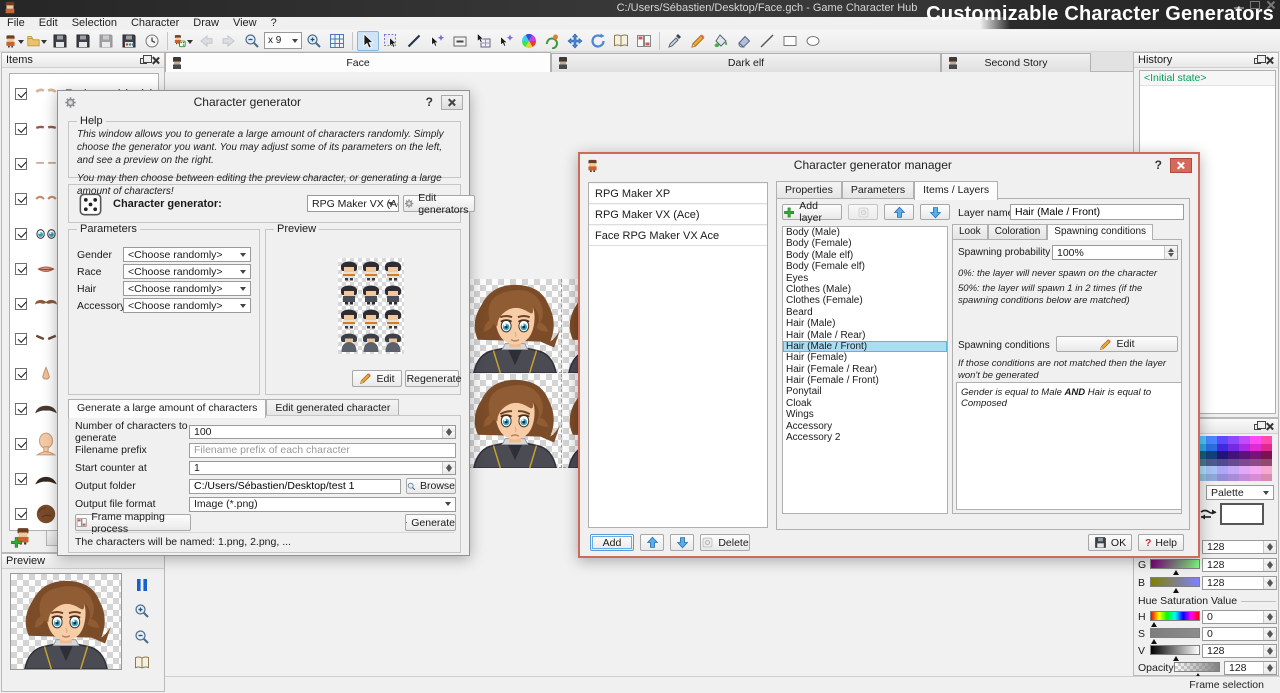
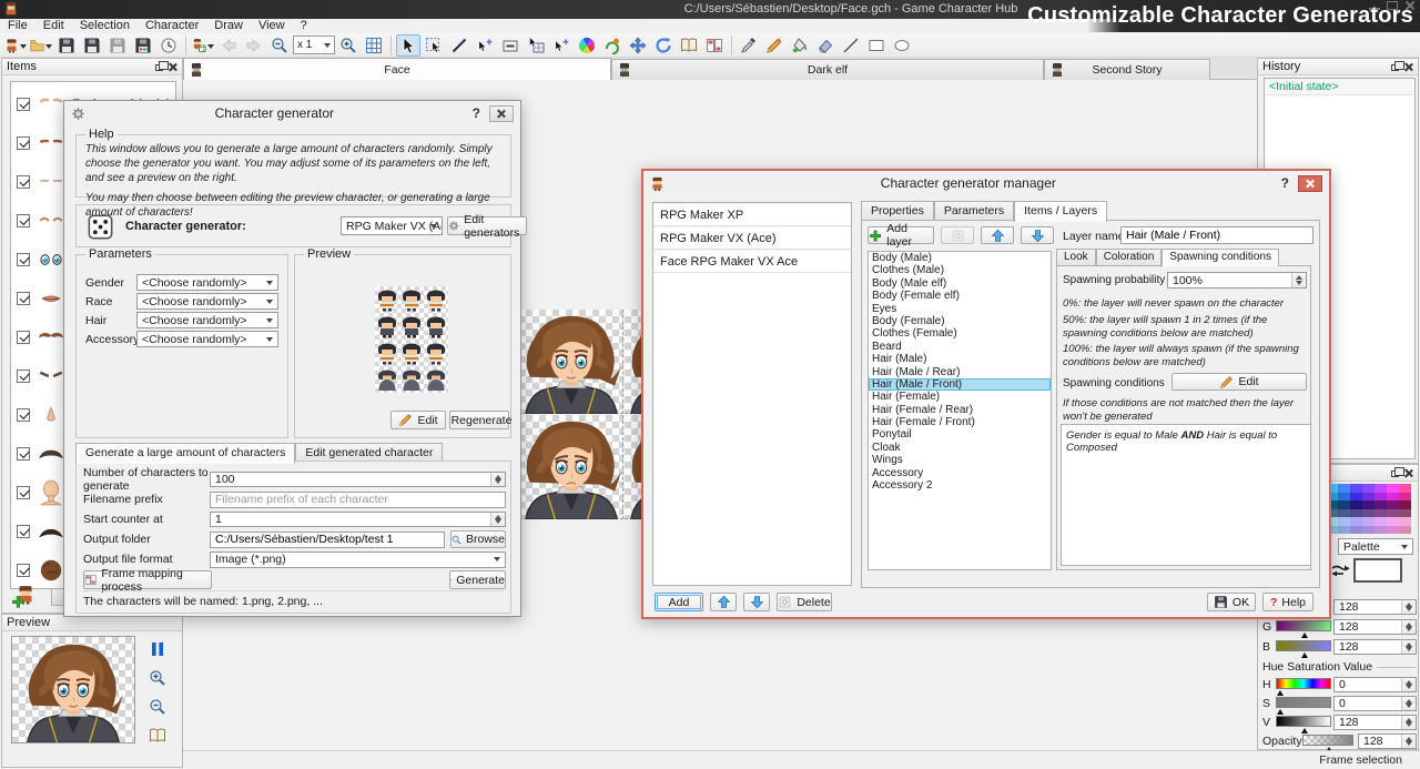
  C:/Users/Sébastien/Desktop/Face.gch - Game Character Hub
  Customizable Character Generators
  File
  Edit
  Selection
  Character
  Draw
  View
  ?
- x 9
+ x 1
  Face
  Dark elf
  Second Story
  Items
  Preview
  History
  <Initial state>
  Palette
  128
  G
  128
  B
  128
  Hue Saturation Value
  H
  0
  S
  0
  V
  128
  Opacity
  128
  Frame selection
  Character generator
  ?
  Help
  This window allows you to generate a large amount of characters randomly. Simply choose the generator you want. You may adjust some of its parameters on the left, and see a preview on the right.
  You may then choose between editing the preview character, or generating a large amount of characters!
  Character generator:
  RPG Maker VX (A
  Edit generators
  Parameters
  Gender
  <Choose randomly>
  Race
  <Choose randomly>
  Hair
  <Choose randomly>
  Accessor
  <Choose randomly>
  Preview
  Edit
  Regenerate
  Generate a large amount of characters
  Edit generated character
  Number of characters to generate
  100
  Filename prefix
  Filename prefix of each character
  Start counter at
  1
  Output folder
  C:/Users/Sébastien/Desktop/test 1
  Browse
  Output file format
  Image (*.png)
  Frame mapping process
  Generate
  The characters will be named: 1.png, 2.png, ...
  Character generator manager
  ?
  RPG Maker XP
  RPG Maker VX (Ace)
  Face RPG Maker VX Ace
  Properties
  Parameters
  Items / Layers
  Add layer
  Layer nam
  Hair (Male / Front)
  Body (Male)
- Body (Female)
+ Clothes (Male)
  Body (Male elf)
  Body (Female elf)
  Eyes
- Clothes (Male)
+ Body (Female)
  Clothes (Female)
  Beard
  Hair (Male)
  Hair (Male / Rear)
  Hair (Male / Front)
  Hair (Female)
  Hair (Female / Rear)
  Hair (Female / Front)
  Ponytail
  Cloak
  Wings
  Accessory
  Accessory 2
  Look
  Coloration
  Spawning conditions
  Spawning probability
  100%
  0%: the layer will never spawn on the character
  50%: the layer will spawn 1 in 2 times (if the spawning conditions below are matched)
+ 100%: the layer will always spawn (if the spawning conditions below are matched)
  Spawning conditions
  Edit
  If those conditions are not matched then the layer won't be generated
  Gender is equal to Male AND Hair is equal to Composed
  Add
  Delete
  OK
  ?
  Help
